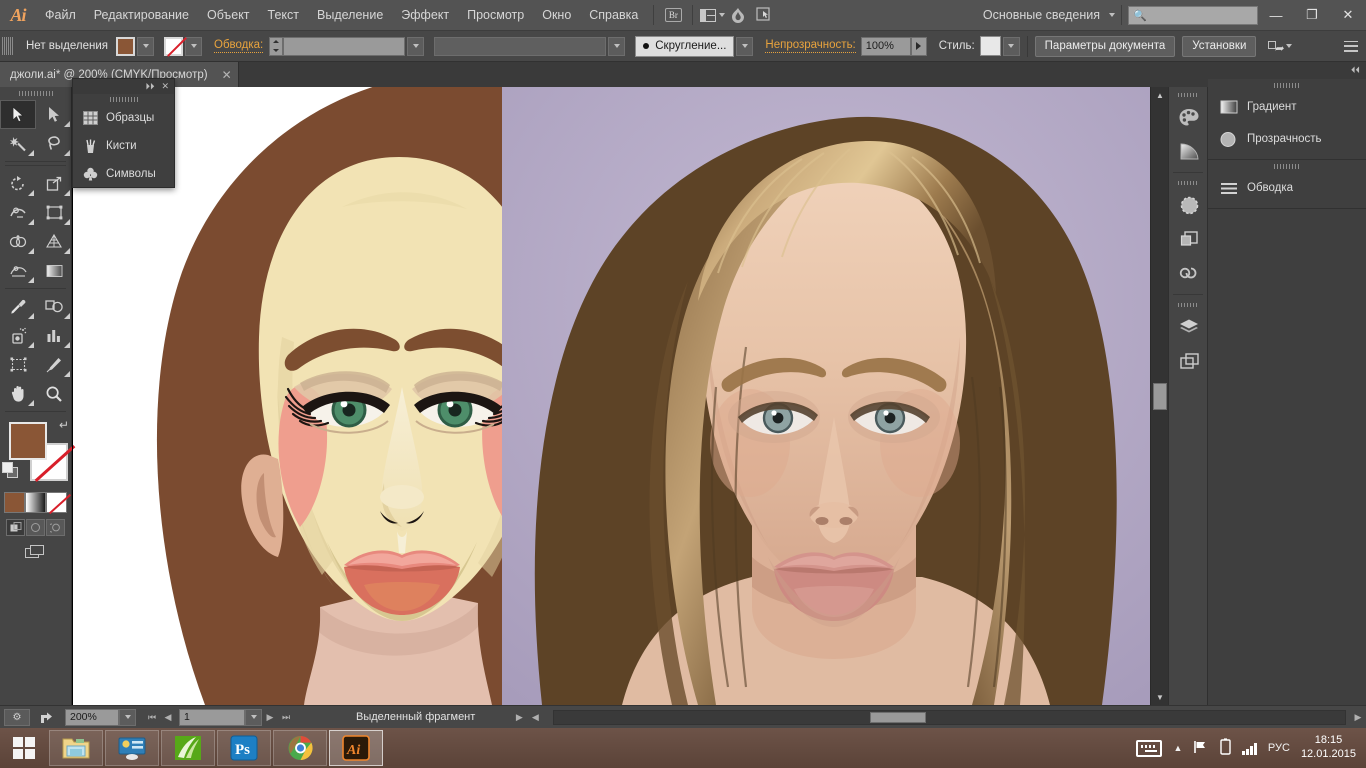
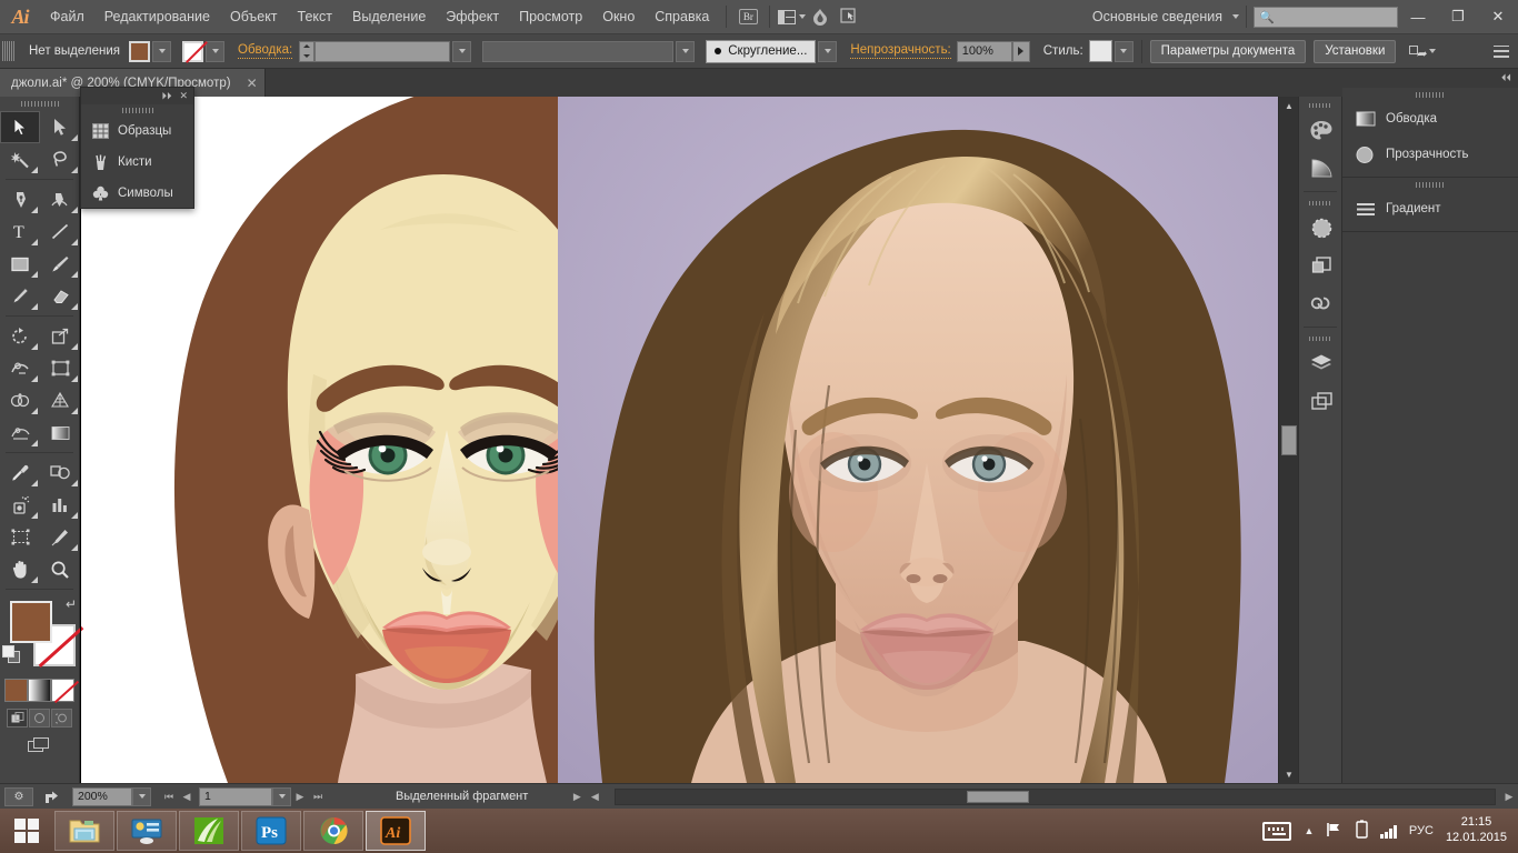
  Ai
  Файл
  Редактирование
  Объект
  Текст
  Выделение
  Эффект
  Просмотр
  Окно
  Справка
  Br
  Основные сведения
  🔍
  —
  ❐
  ✕
  Нет выделения
  Обводка:
  Скругление...
  Непрозрачность:
  100%
  Стиль:
  Параметры документа
  Установки
  ➦
  джоли.ai* @ 200% (CMYK/Просмотр)
  ✕
+ T
  ↵
  ▲
  ▼
  ⏵⏵
  ✕
  Образцы
  Кисти
  Символы
  ⏴⏴
- Градиент
+ Обводка
  Прозрачность
- Обводка
+ Градиент
  ⚙
  200%
  ⏮
  ◀
  1
  ▶
  ⏭
  Выделенный фрагмент
  ▶
  ◀
  ▶
  Ps
  Ai
  ▲
  РУС
- 18:15
+ 21:15
  12.01.2015
